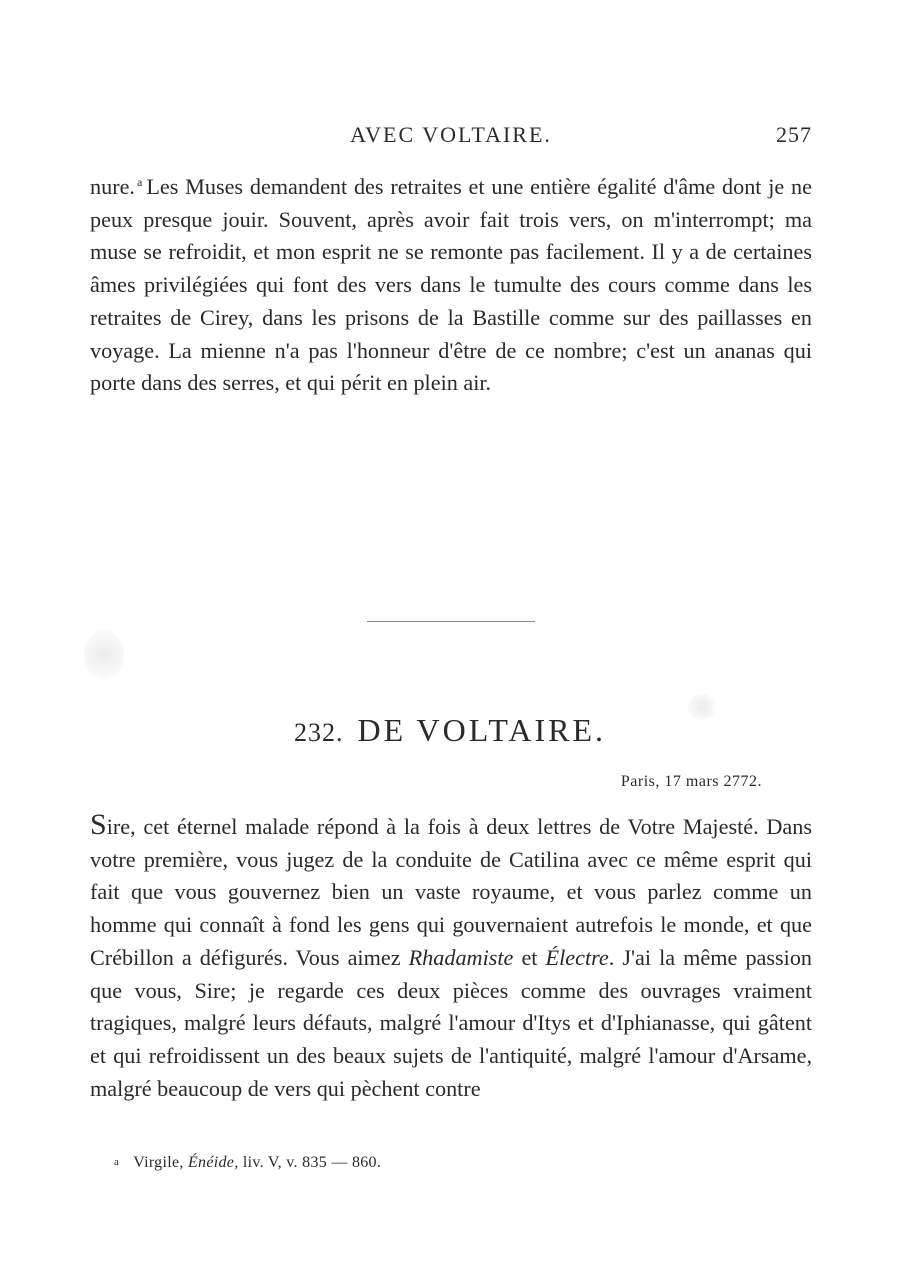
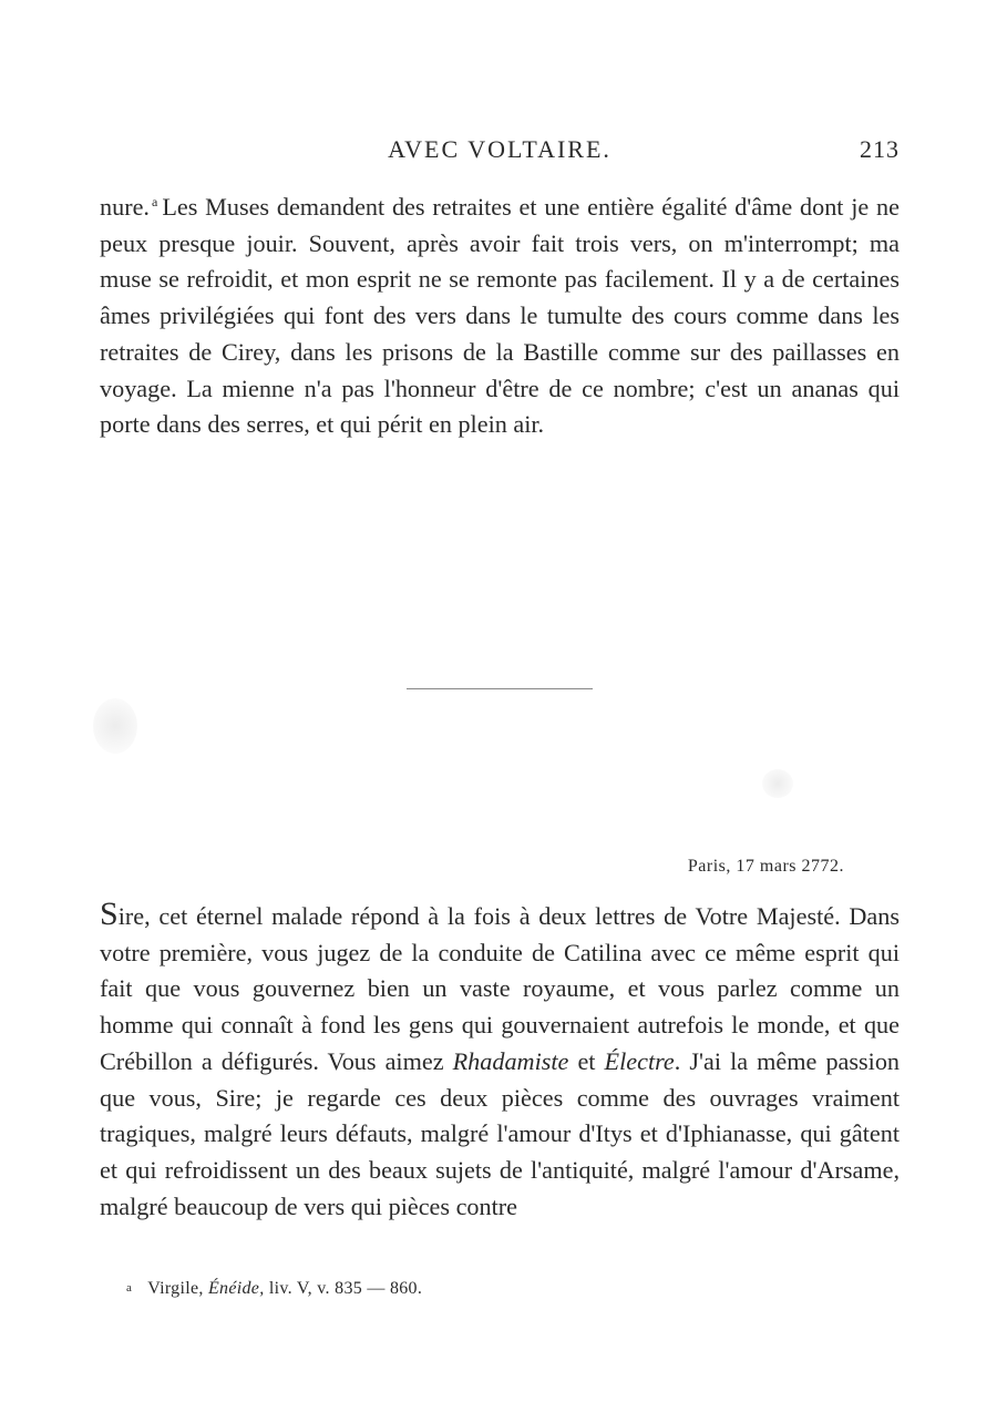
  AVEC VOLTAIRE.
- 257
+ 213
  nure. a Les Muses demandent des retraites et une entière égalité d'âme dont je ne peux presque jouir. Souvent, après avoir fait trois vers, on m'interrompt; ma muse se refroidit, et mon esprit ne se remonte pas facilement. Il y a de certaines âmes privilégiées qui font des vers dans le tumulte des cours comme dans les retraites de Cirey, dans les prisons de la Bastille comme sur des paillasses en voyage. La mienne n'a pas l'honneur d'être de ce nombre; c'est un ananas qui porte dans des serres, et qui périt en plein air.
- 232. DE VOLTAIRE.
  Paris, 17 mars 2772.
- Sire, cet éternel malade répond à la fois à deux lettres de Votre Majesté. Dans votre première, vous jugez de la conduite de Catilina avec ce même esprit qui fait que vous gouvernez bien un vaste royaume, et vous parlez comme un homme qui connaît à fond les gens qui gouvernaient autrefois le monde, et que Crébillon a défigurés. Vous aimez Rhadamiste et Électre. J'ai la même passion que vous, Sire; je regarde ces deux pièces comme des ouvrages vraiment tragiques, malgré leurs défauts, malgré l'amour d'Itys et d'Iphianasse, qui gâtent et qui refroidissent un des beaux sujets de l'antiquité, malgré l'amour d'Arsame, malgré beaucoup de vers qui pèchent contre
+ Sire, cet éternel malade répond à la fois à deux lettres de Votre Majesté. Dans votre première, vous jugez de la conduite de Catilina avec ce même esprit qui fait que vous gouvernez bien un vaste royaume, et vous parlez comme un homme qui connaît à fond les gens qui gouvernaient autrefois le monde, et que Crébillon a défigurés. Vous aimez Rhadamiste et Électre. J'ai la même passion que vous, Sire; je regarde ces deux pièces comme des ouvrages vraiment tragiques, malgré leurs défauts, malgré l'amour d'Itys et d'Iphianasse, qui gâtent et qui refroidissent un des beaux sujets de l'antiquité, malgré l'amour d'Arsame, malgré beaucoup de vers qui pièces contre
  a Virgile, Énéide, liv. V, v. 835 — 860.
